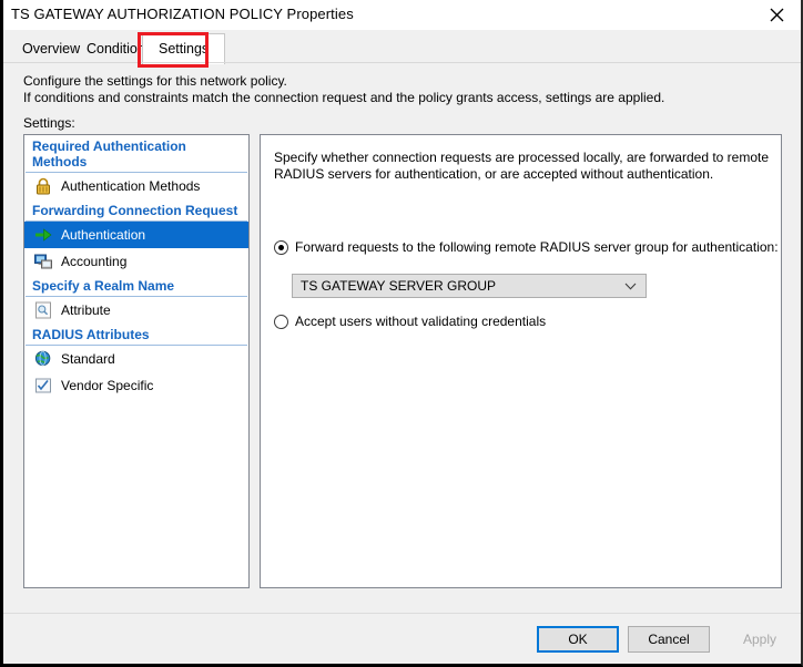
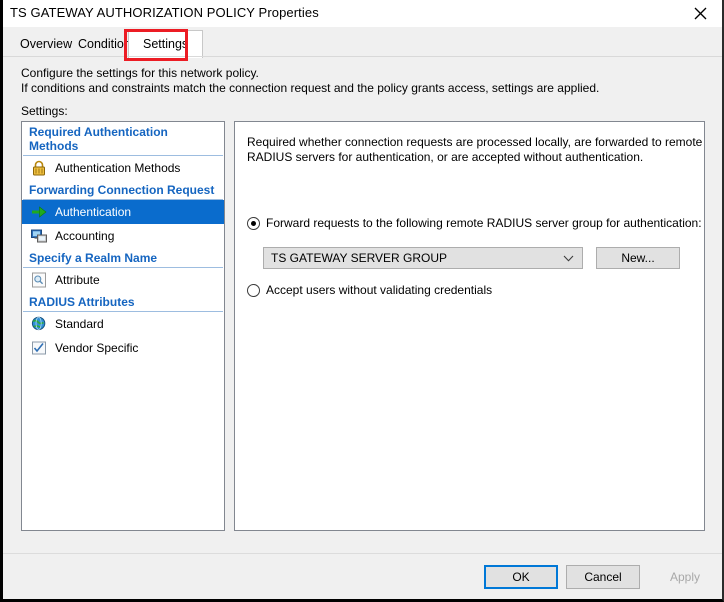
  TS GATEWAY AUTHORIZATION POLICY Properties
  Overview
  Conditio
  Settings
  Configure the settings for this network policy.
  If conditions and constraints match the connection request and the policy grants access, settings are applied.
  Settings:
  Required Authentication Methods
  Authentication Methods
  Forwarding Connection Request
  Authentication
  Accounting
  Specify a Realm Name
  Attribute
  RADIUS Attributes
  Standard
  Vendor Specific
- Specify whether connection requests are processed locally, are forwarded to remote
+ Required whether connection requests are processed locally, are forwarded to remote
  RADIUS servers for authentication, or are accepted without authentication.
  Forward requests to the following remote RADIUS server group for authentication:
  TS GATEWAY SERVER GROUP
+ New...
  Accept users without validating credentials
  OK
  Cancel
  Apply
